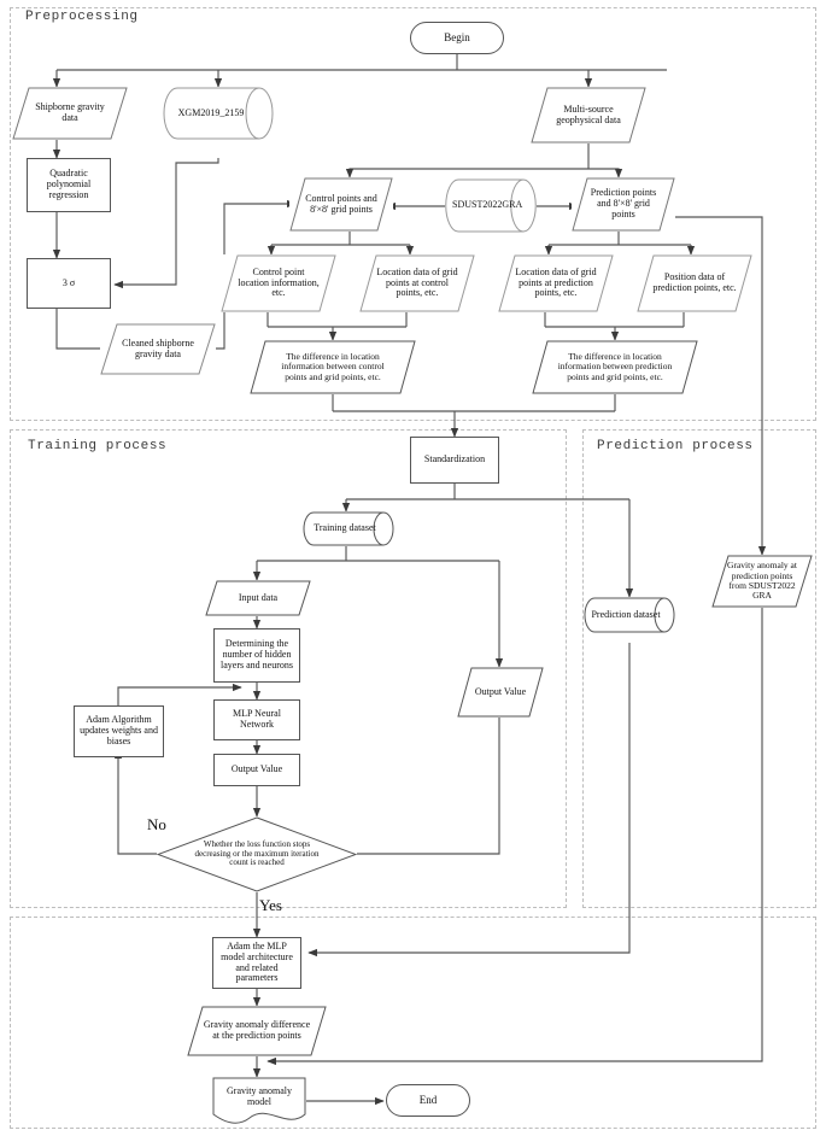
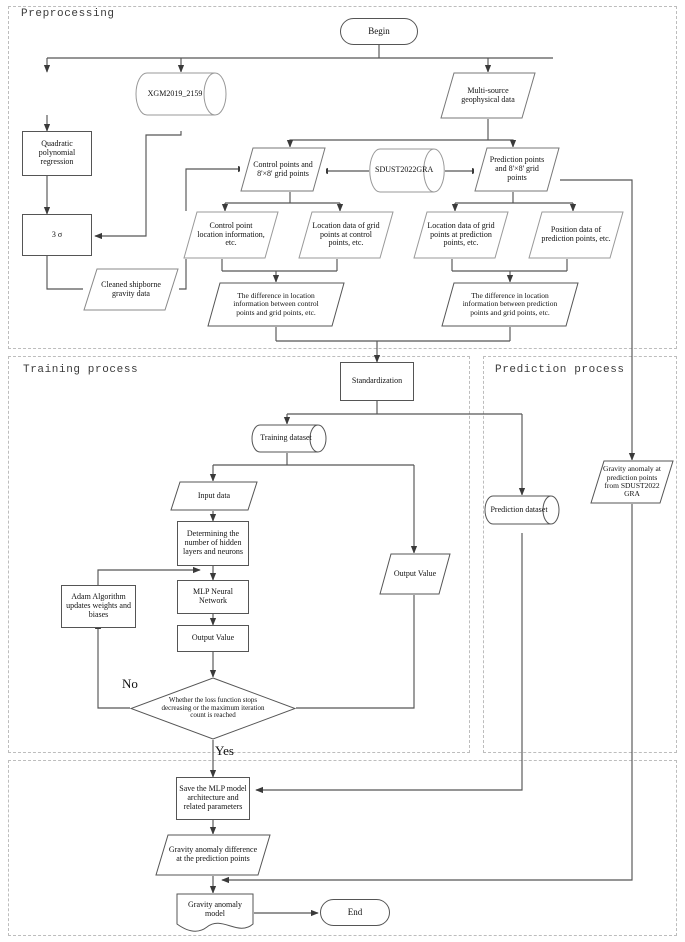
  Preprocessing
  Training process
  Prediction process
  Begin
- Shipborne gravity data
  XGM2019_2159
  Multi-source geophysical data
  Quadratic polynomial regression
  3 σ
  Cleaned shipborne gravity data
  Control points and 8'×8' grid points
  SDUST2022GRA
  Prediction points and 8'×8' grid points
  Control point location information, etc.
  Location data of grid points at control points, etc.
  Location data of grid points at prediction points, etc.
  Position data of prediction points, etc.
  The difference in location information between control points and grid points, etc.
  The difference in location information between prediction points and grid points, etc.
  Standardization
  Training dataset
  Prediction dataset
  Input data
  Output Value
  Determining the number of hidden layers and neurons
  MLP Neural Network
  Output Value
  Adam Algorithm updates weights and biases
  Whether the loss function stops decreasing or the maximum iteration count is reached
  Gravity anomaly at prediction points from SDUST2022 GRA
- Adam the MLP model architecture and related parameters
+ Save the MLP model architecture and related parameters
  Gravity anomaly difference at the prediction points
  Gravity anomaly model
  End
  No
  Yes
